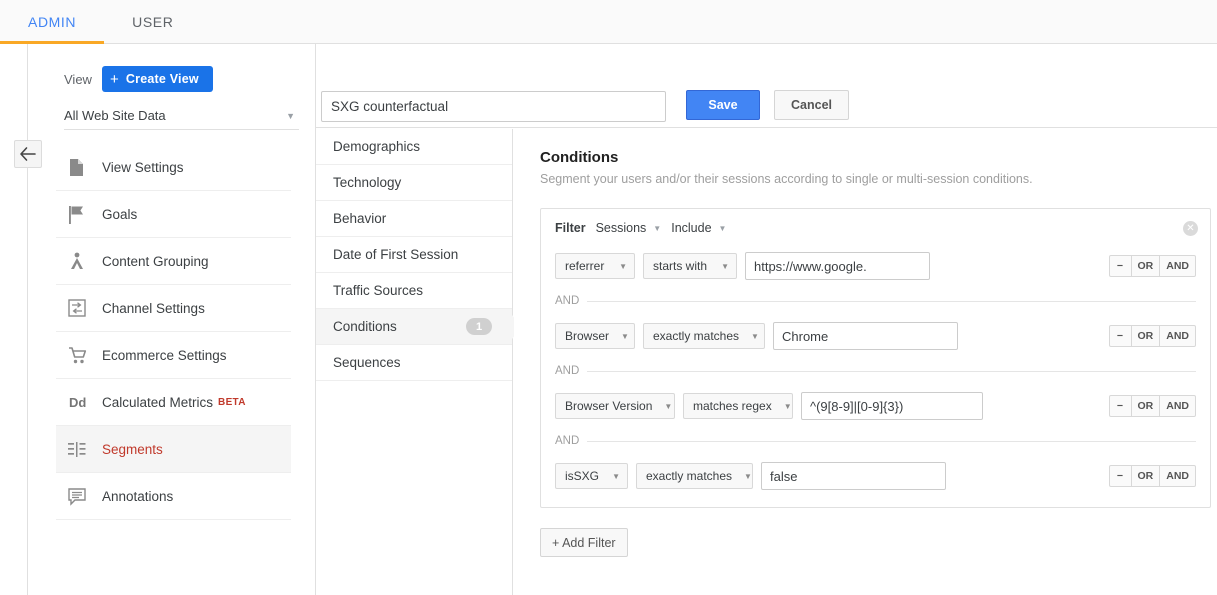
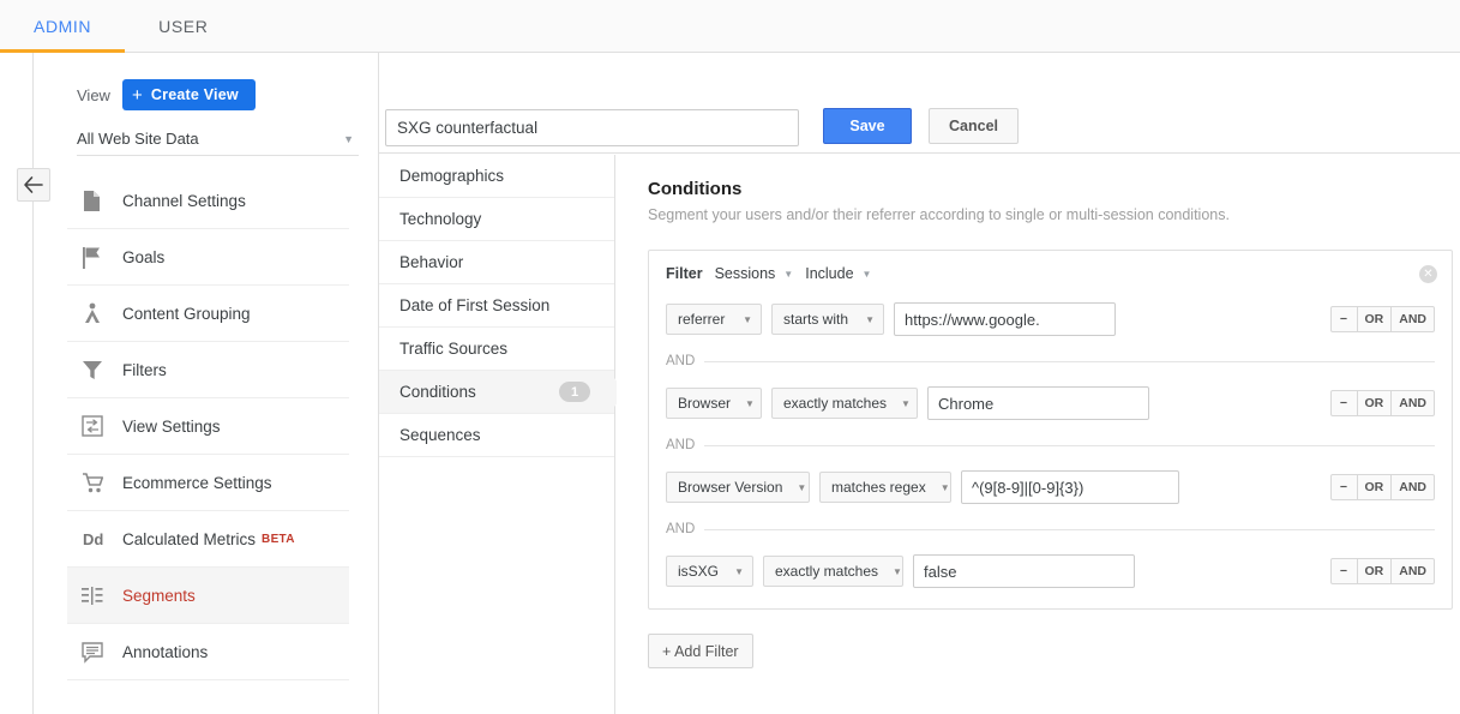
  ADMIN
  USER
  View
  +
  Create View
  All Web Site Data
  ▼
- View Settings
+ Channel Settings
  Goals
  Content Grouping
+ Filters
- Channel Settings
+ View Settings
  Ecommerce Settings
  Dd
  Calculated Metrics
  BETA
  Segments
  Annotations
  SXG counterfactual
  Save
  Cancel
  Demographics
  Technology
  Behavior
  Date of First Session
  Traffic Sources
  Conditions
  1
  Sequences
  Conditions
- Segment your users and/or their sessions according to single or multi-session conditions.
+ Segment your users and/or their referrer according to single or multi-session conditions.
  ✕
  Filter
  Sessions
  ▼
  Include
  ▼
  referrer
  ▼
  starts with
  ▼
  https://www.google.
  −
  OR
  AND
  AND
  Browser
  ▼
  exactly matches
  ▼
  Chrome
  −
  OR
  AND
  AND
  Browser Version
  ▼
  matches regex
  ▼
  ^(9[8-9]|[0-9]{3})
  −
  OR
  AND
  AND
  isSXG
  ▼
  exactly matches
  ▼
  false
  −
  OR
  AND
  + Add Filter
